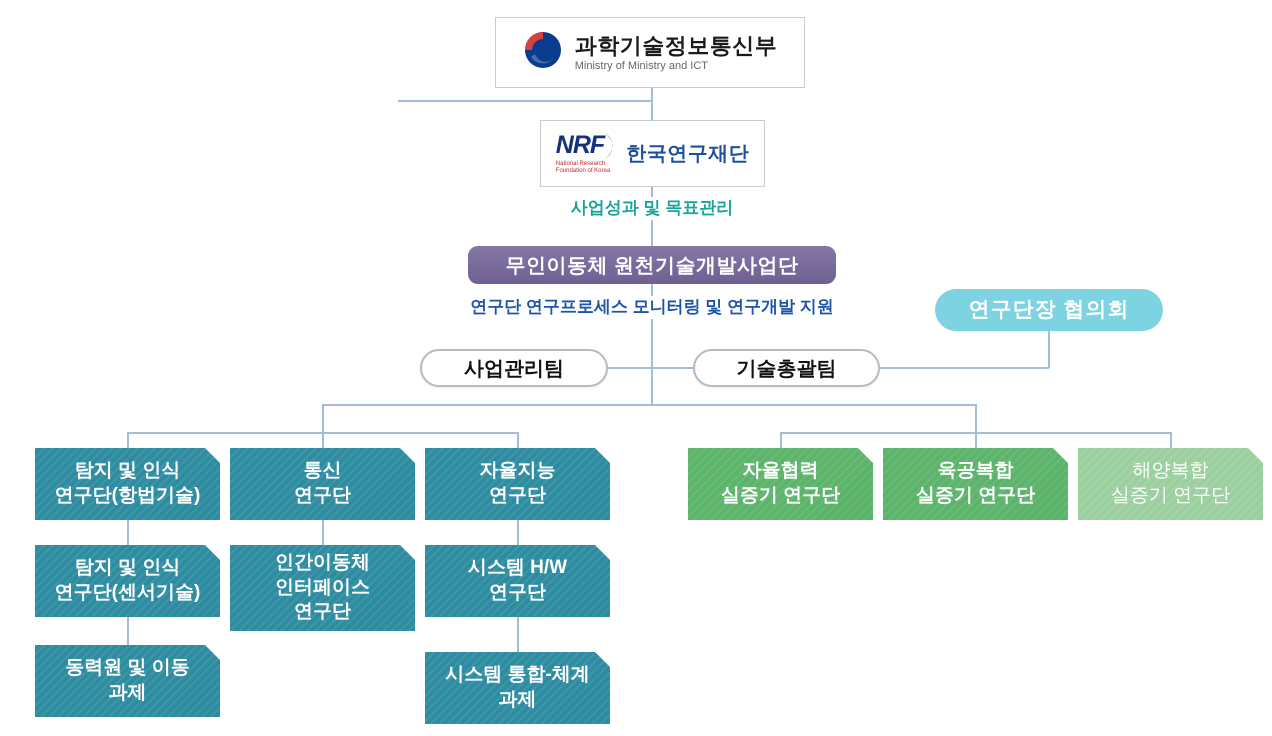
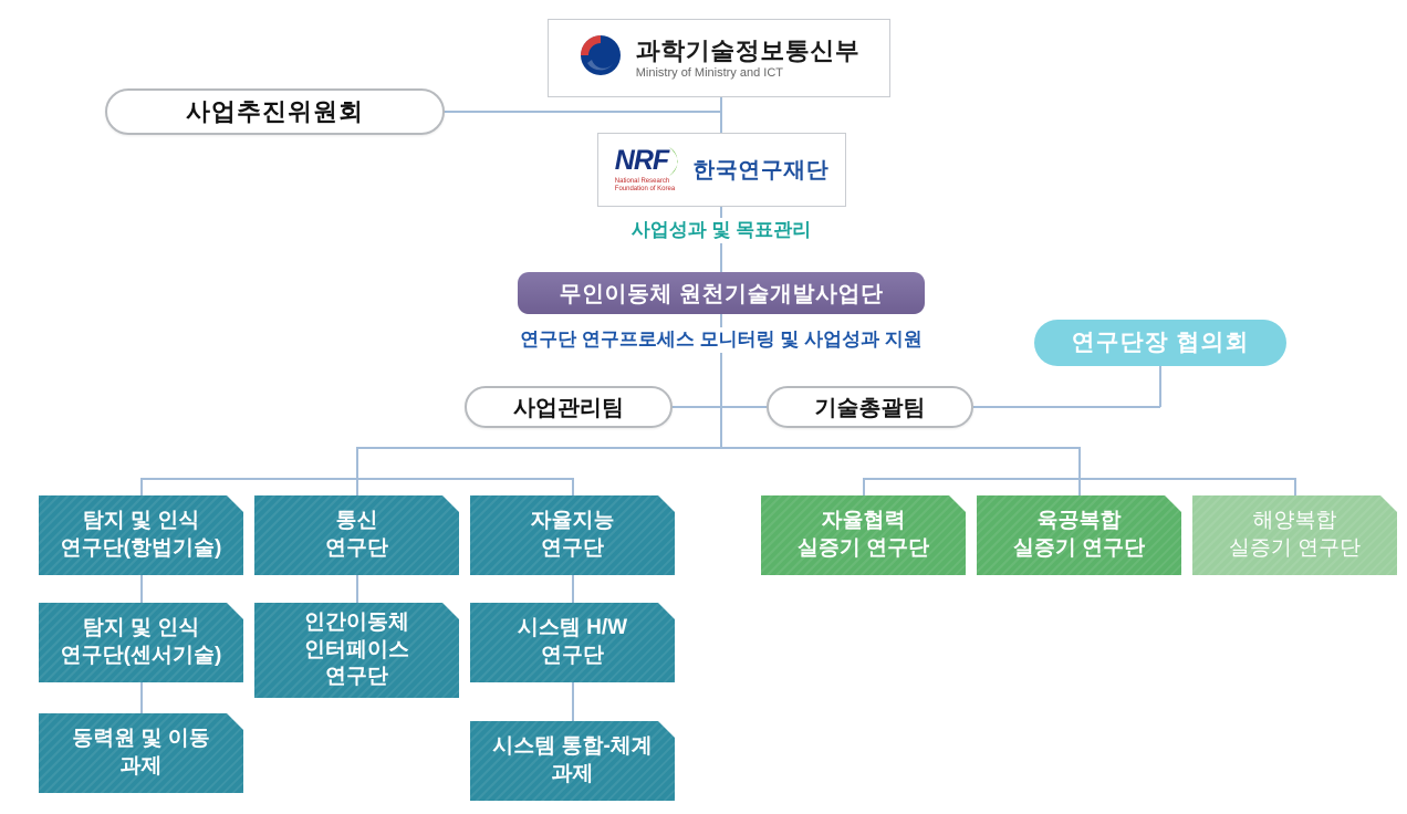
  과학기술정보통신부
  Ministry of Ministry and ICT
+ 사업추진위원회
  NRF
  한국연구재단
  사업성과 및 목표관리
  무인이동체 원천기술개발사업단
- 연구단 연구프로세스 모니터링 및 연구개발 지원
+ 연구단 연구프로세스 모니터링 및 사업성과 지원
  연구단장 협의회
  사업관리팀
  기술총괄팀
  탐지 및 인식
  연구단(항법기술)
  통신
  연구단
  자율지능
  연구단
  탐지 및 인식
  연구단(센서기술)
  인간이동체
  인터페이스
  연구단
  시스템 H/W
  연구단
  동력원 및 이동
  과제
  시스템 통합-체계
  과제
  자율협력
  실증기 연구단
  육공복합
  실증기 연구단
  해양복합
  실증기 연구단
